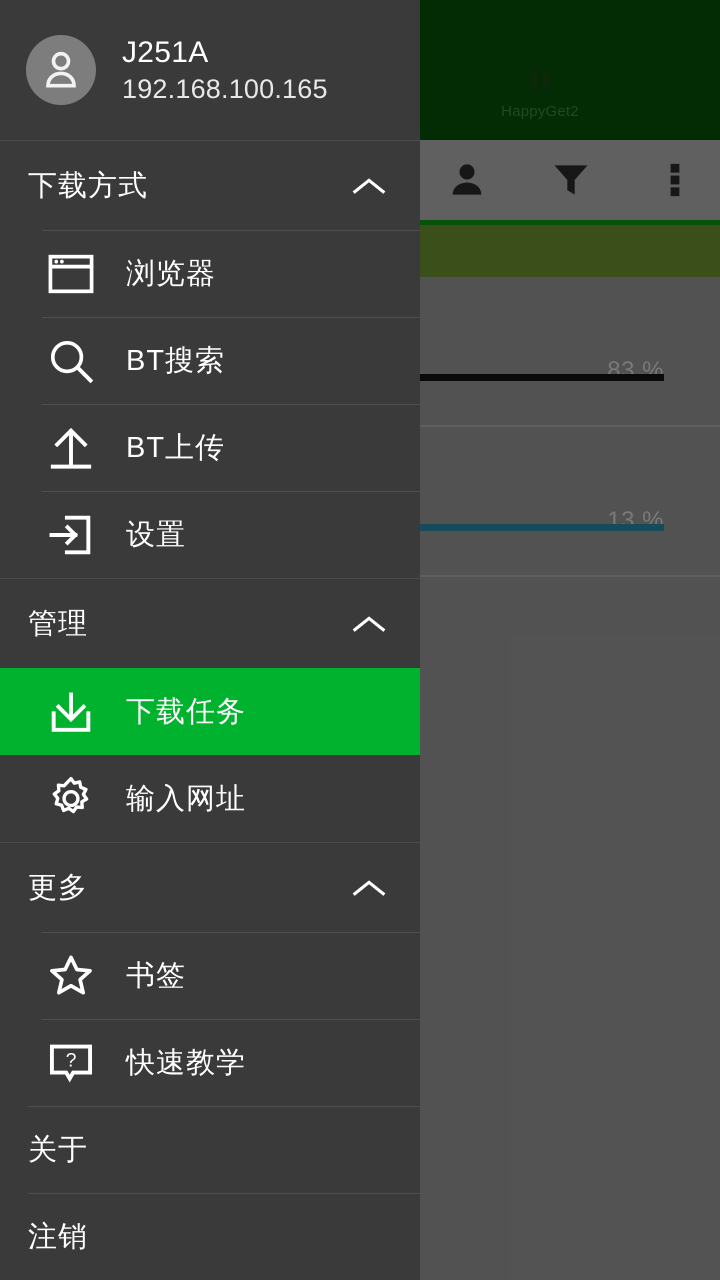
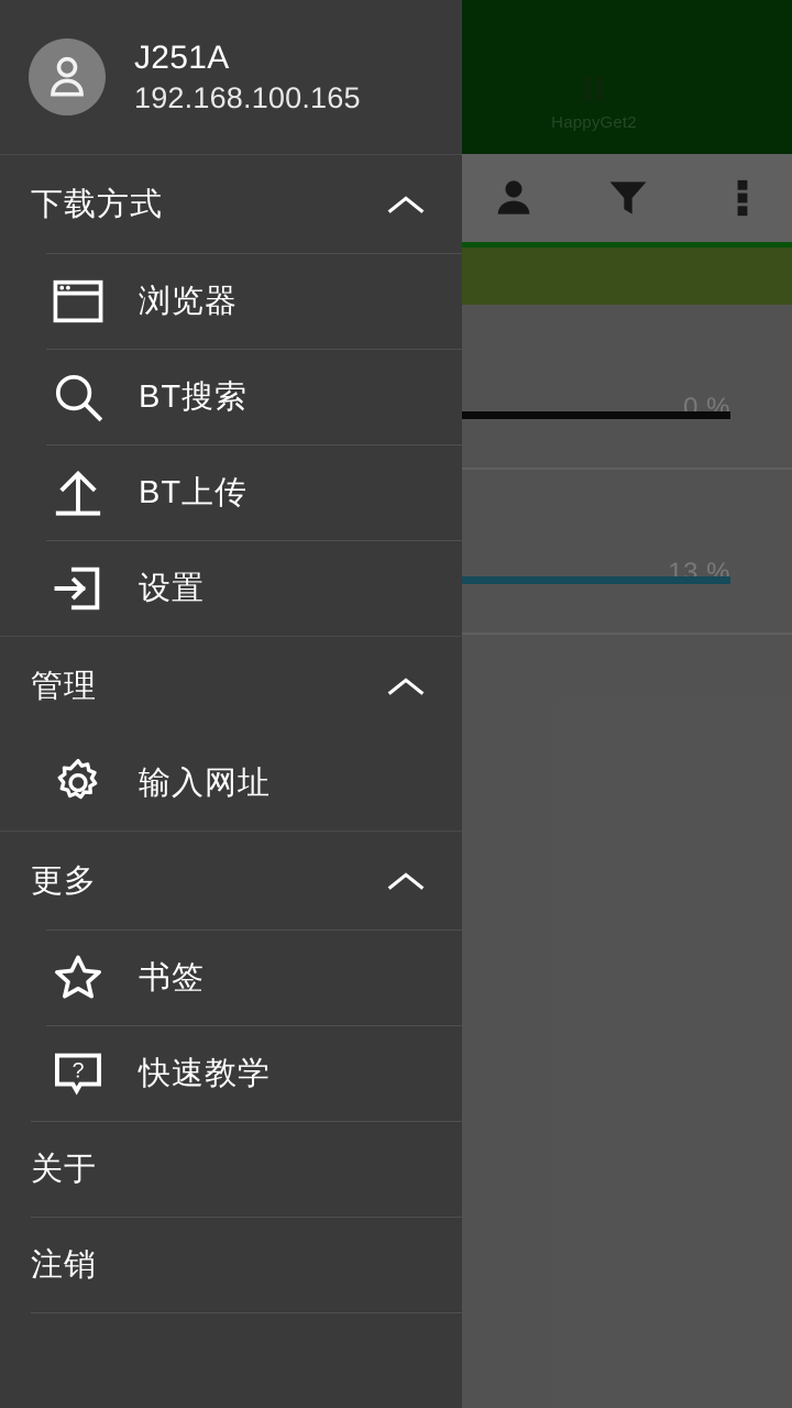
  HappyGet2
- 83 %
+ 0 %
  13 %
  J251A
  192.168.100.165
  下载方式
  浏览器
  BT搜索
  BT上传
  设置
  管理
- 下载任务
  输入网址
  更多
  书签
  ?
  快速教学
  关于
  注销
